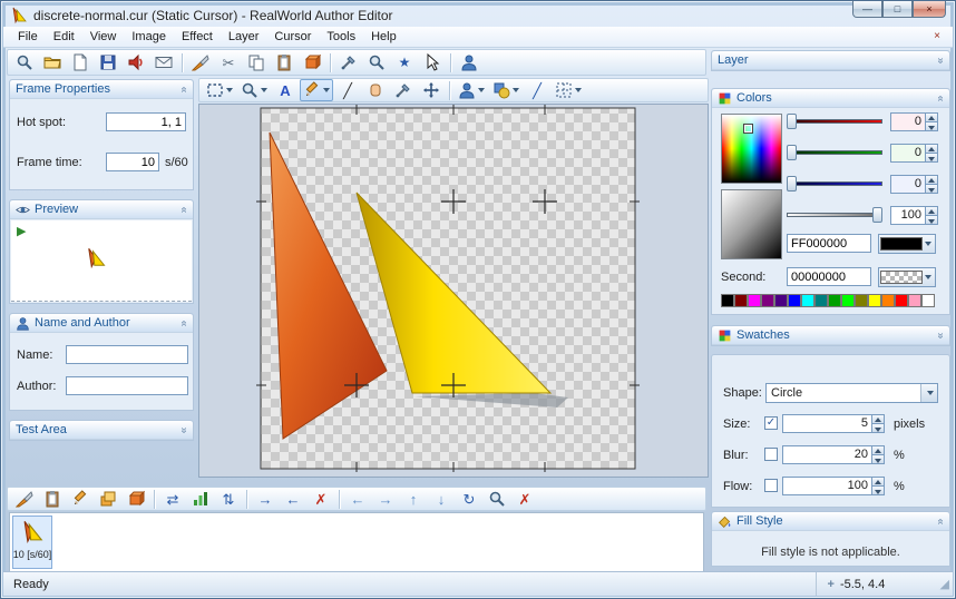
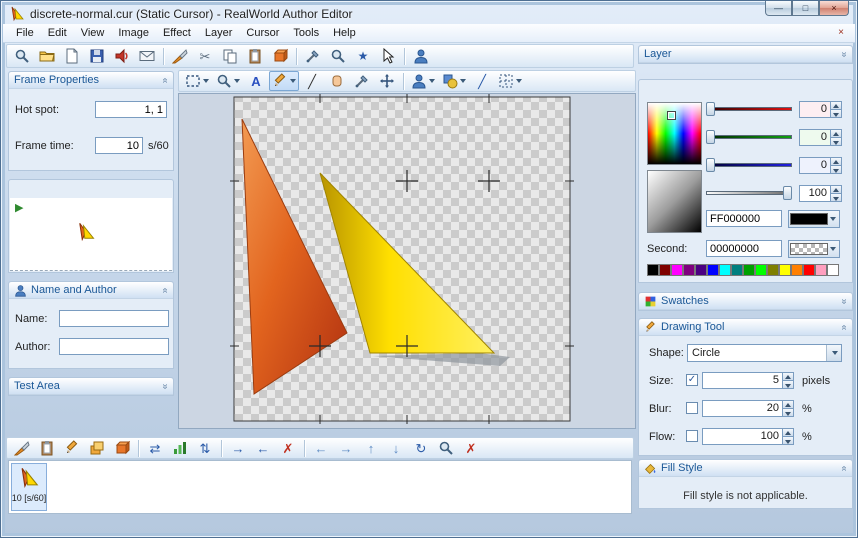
  discrete-normal.cur (Static Cursor) - RealWorld Author Editor
  —
  □
  ×
  File
  Edit
  View
  Image
  Effect
  Layer
  Cursor
  Tools
  Help
  ×
  ✂
  ★
  Frame Properties
  Hot spot:
  1, 1
  Frame time:
  10
  s/60
- Preview
  ▶
  Name and Author
  Name:
  Author:
  Test Area
  A
  ╱
  ╱
  Layer
- Colors
  0
  0
  0
  100
  FF000000
  Second:
  00000000
  Swatches
+ Drawing Tool
  Shape:
  Circle
  Size:
  ✓
  5
  pixels
  Blur:
  20
  %
  Flow:
  100
  %
  Fill Style
  Fill style is not applicable.
  ⇄
  ⇅
  →
  ←
  ✗
  ←
  →
  ↑
  ↓
  ↻
  ✗
  10 [s/60]
- Ready
- +
- -5.5, 4.4
- ◢
